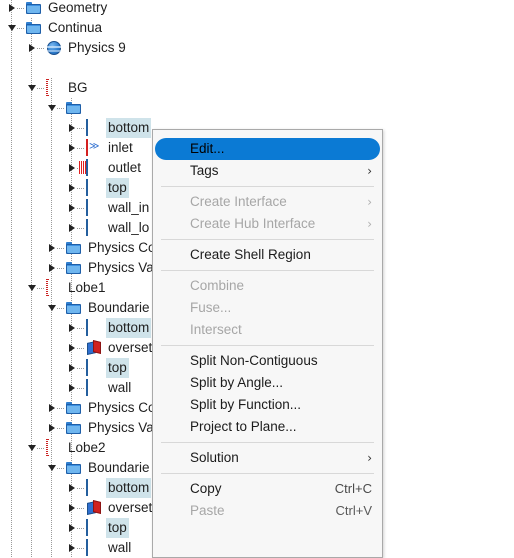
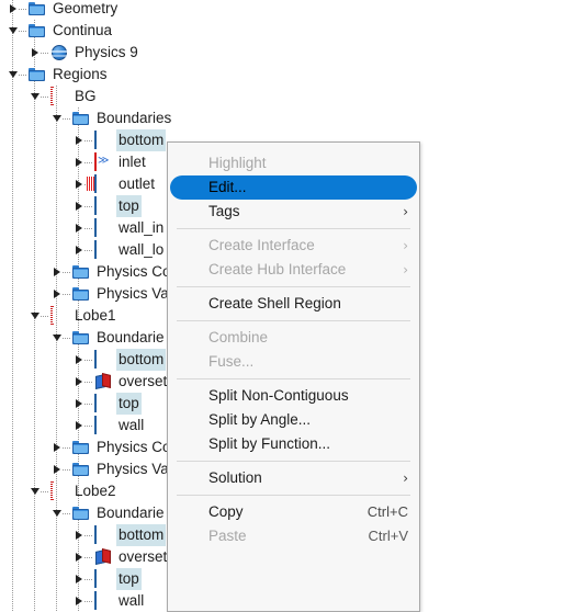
  Geometry
  Continua
  Physics 9
+ Regions
  BG
+ Boundaries
  bottom
  ≫
  inlet
  outlet
  top
  wall_in
  wall_lo
  Physics C
  Physics Va
  Lobe1
  Boundarie
  bottom
  overset
  top
  wall
  Physics C
  Physics Va
  Lobe2
  Boundarie
  bottom
  overset
  top
  wall
+ Highlight
  Edit...
  Tags
  ›
  Create Interface
  ›
  Create Hub Interface
  ›
  Create Shell Region
  Combine
  Fuse...
- Intersect
  Split Non-Contiguous
  Split by Angle...
  Split by Function...
- Project to Plane...
  Solution
  ›
  Copy
  Ctrl+C
  Paste
  Ctrl+V
